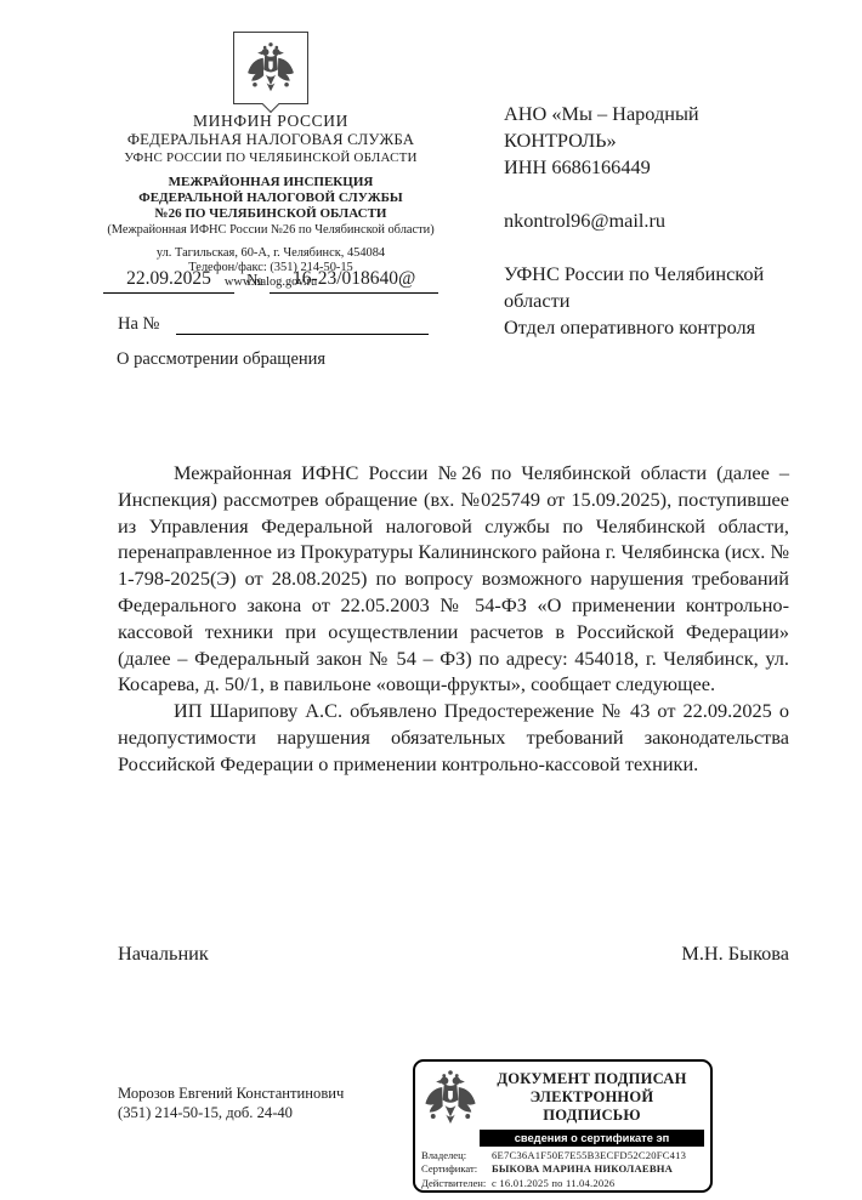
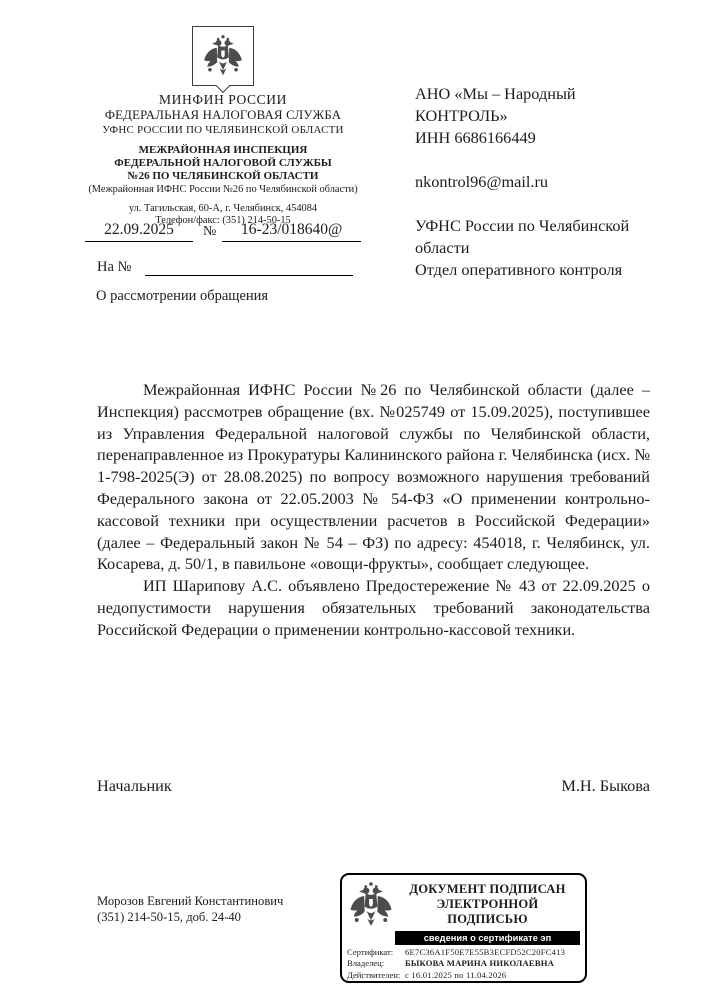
  МИНФИН РОССИИ
  ФЕДЕРАЛЬНАЯ НАЛОГОВАЯ СЛУЖБА
  УФНС РОССИИ ПО ЧЕЛЯБИНСКОЙ ОБЛАСТИ
  МЕЖРАЙОННАЯ ИНСПЕКЦИЯ
  ФЕДЕРАЛЬНОЙ НАЛОГОВОЙ СЛУЖБЫ
  №26 ПО ЧЕЛЯБИНСКОЙ ОБЛАСТИ
  (Межрайонная ИФНС России №26 по Челябинской области)
  ул. Тагильская, 60-А, г. Челябинск, 454084
  Телефон/факс: (351) 214-50-15
- www.nalog.gov.ru
  22.09.2025
  №
  16-23/018640@
  На №
  О рассмотрении обращения
  АНО «Мы – Народный
  КОНТРОЛЬ»
  ИНН 6686166449
  nkontrol96@mail.ru
  УФНС России по Челябинской
  области
  Отдел оперативного контроля
  Межрайонная ИФНС России №26 по Челябинской области (далее – Инспекция) рассмотрев обращение (вх. №025749 от 15.09.2025), поступившее из Управления Федеральной налоговой службы по Челябинской области, перенаправленное из Прокуратуры Калининского района г. Челябинска (исх. № 1-798-2025(Э) от 28.08.2025) по вопросу возможного нарушения требований Федерального закона от 22.05.2003 № 54-ФЗ «О применении контрольно-кассовой техники при осуществлении расчетов в Российской Федерации» (далее – Федеральный закон № 54 – ФЗ) по адресу: 454018, г. Челябинск, ул. Косарева, д. 50/1, в павильоне «овощи-фрукты», сообщает следующее.
  ИП Шарипову А.С. объявлено Предостережение № 43 от 22.09.2025 о недопустимости нарушения обязательных требований законодательства Российской Федерации о применении контрольно-кассовой техники.
  Начальник
  М.Н. Быкова
  Морозов Евгений Константинович
  (351) 214-50-15, доб. 24-40
  ДОКУМЕНТ ПОДПИСАН
  ЭЛЕКТРОННОЙ ПОДПИСЬЮ
  сведения о сертификате эп
- Владелец:
+ Сертификат:
  6E7C36A1F50E7E55B3ECFD52C20FC413
- Сертификат:
+ Владелец:
  БЫКОВА МАРИНА НИКОЛАЕВНА
  Действителен:
  с 16.01.2025 по 11.04.2026
